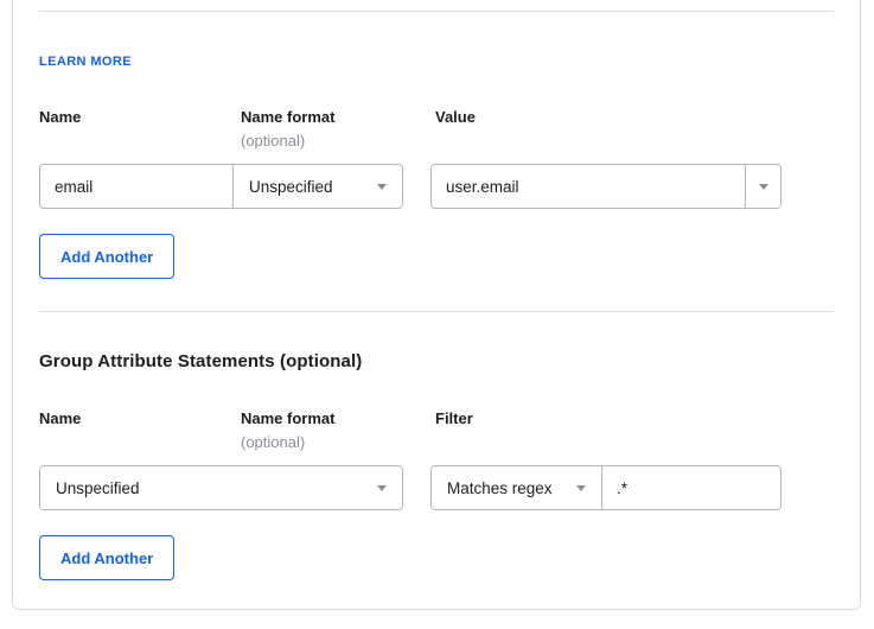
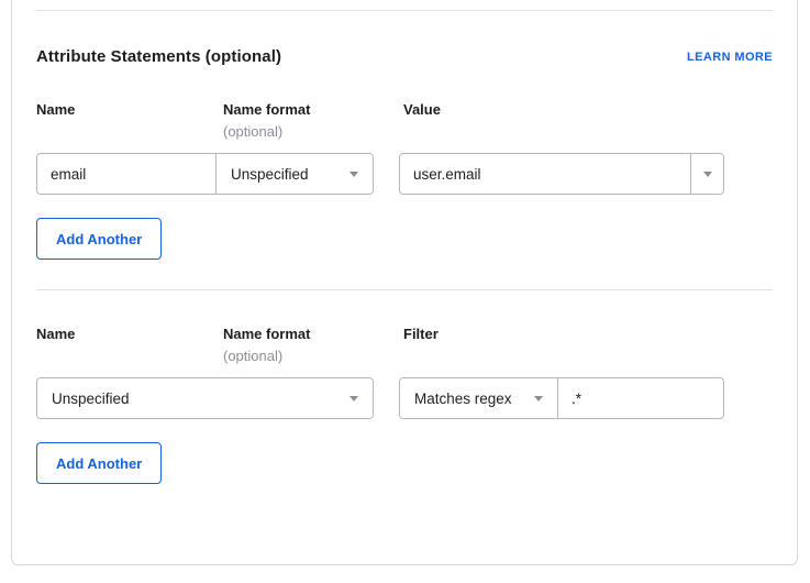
+ Attribute Statements (optional)
  LEARN MORE
  Name
  Name format
  (optional)
  Value
  email
  Unspecified
  user.email
  Add Another
- Group Attribute Statements (optional)
  Name
  Name format
  (optional)
  Filter
  Unspecified
  Matches regex
  .*
  Add Another
